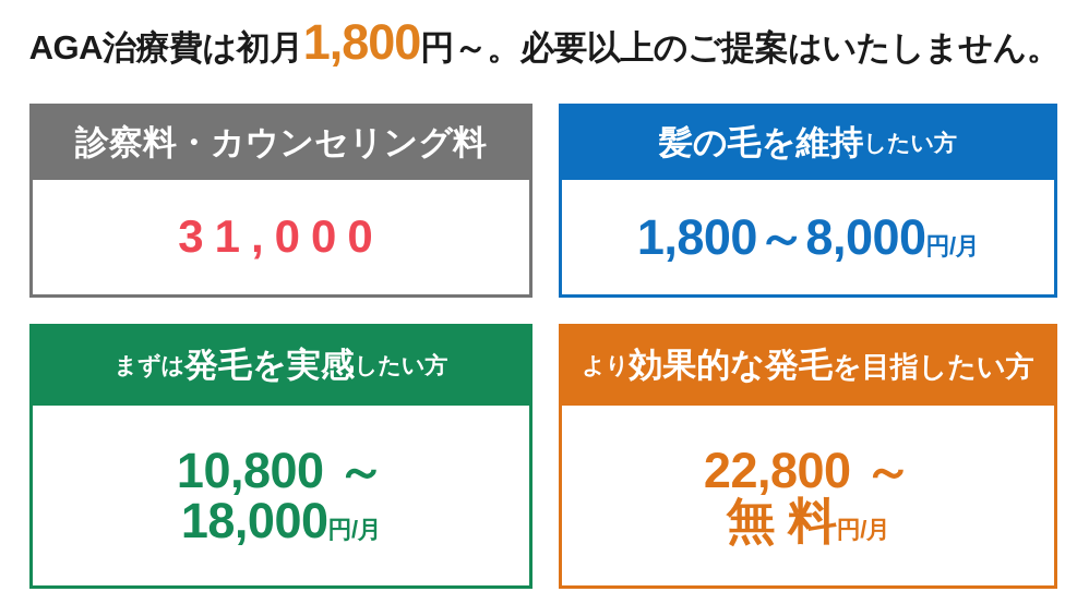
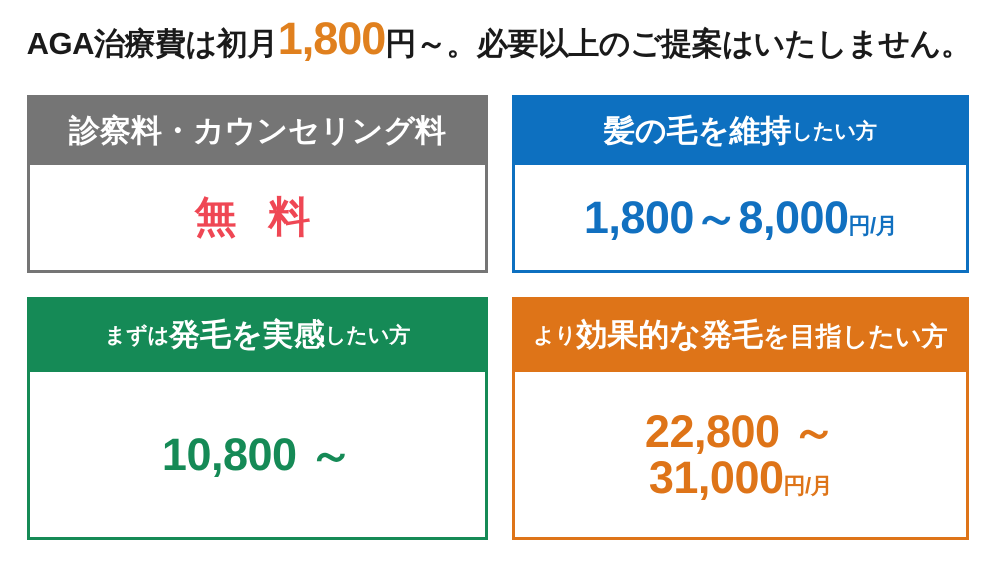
  AGA治療費は初月1,800円～。必要以上のご提案はいたしません。
  診察料・カウンセリング料
- 31,000
+ 無 料
  髪の毛を維持
  したい方
  1,800～8,000円/月
  まずは
  発毛を実感
  したい方
  10,800 ～
- 18,000円/月
  より
  効果的な発毛
  を目指したい方
  22,800 ～
- 無 料円/月
+ 31,000円/月
